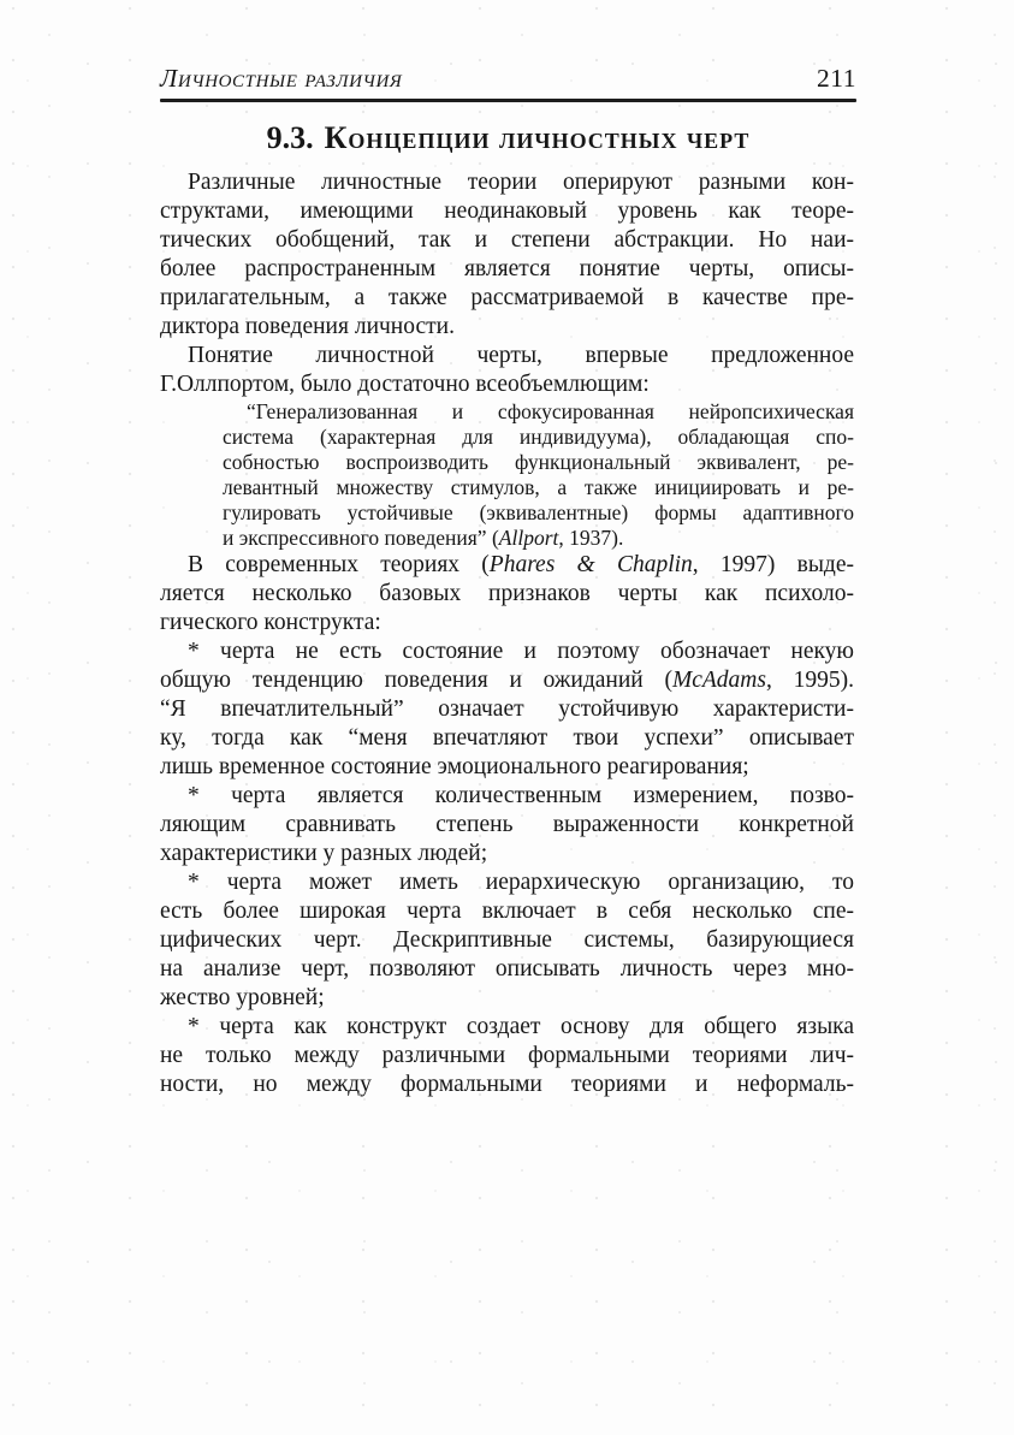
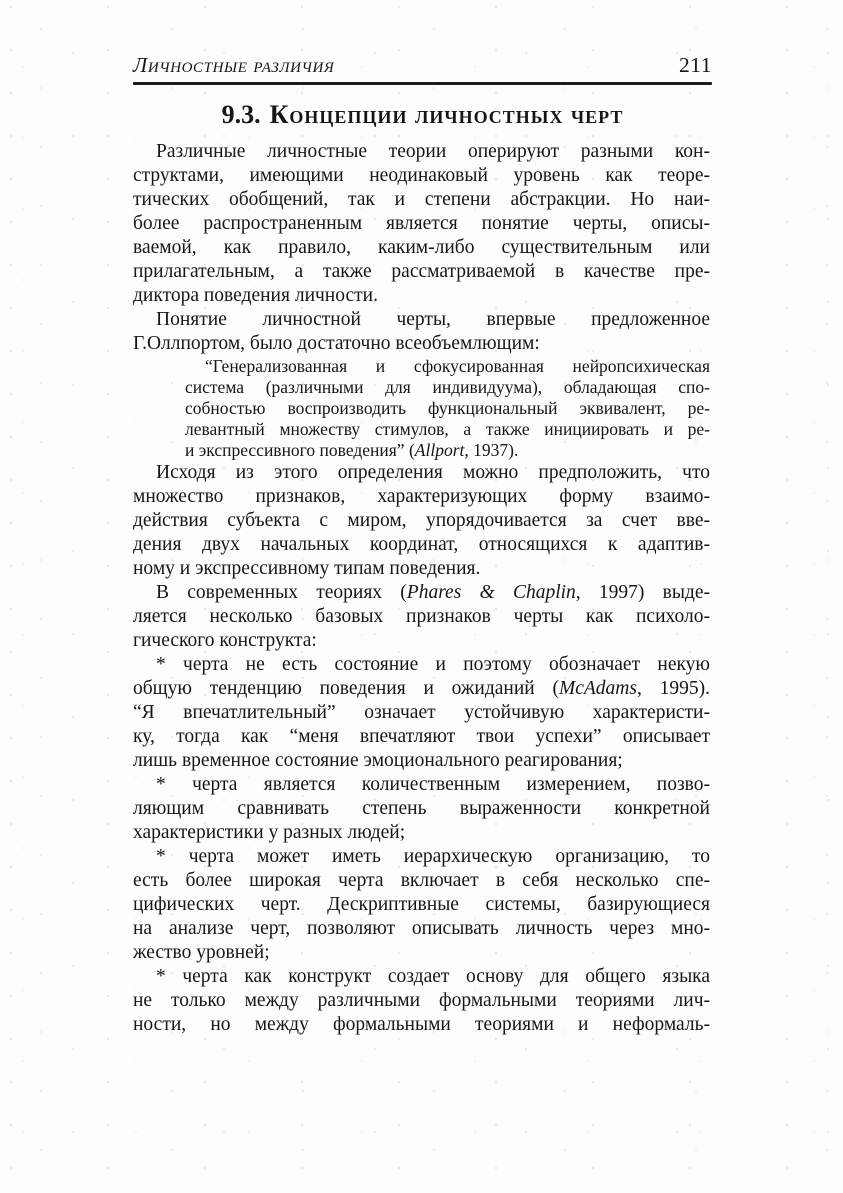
  Личностные различия
  211
  9.3. Концепции личностных черт
  Различные личностные теории оперируют разными кон-
  структами, имеющими неодинаковый уровень как теоре-
  тических обобщений, так и степени абстракции. Но наи-
  более распространенным является понятие черты, описы-
+ ваемой, как правило, каким-либо существительным или
  прилагательным, а также рассматриваемой в качестве пре-
  диктора поведения личности.
  Понятие личностной черты, впервые предложенное
  Г.Оллпортом, было достаточно всеобъемлющим:
  “Генерализованная и сфокусированная нейропсихическая
- система (характерная для индивидуума), обладающая спо-
+ система (различными для индивидуума), обладающая спо-
  собностью воспроизводить функциональный эквивалент, ре-
  левантный множеству стимулов, а также инициировать и ре-
- гулировать устойчивые (эквивалентные) формы адаптивного
  и экспрессивного поведения” (Allport, 1937).
+ Исходя из этого определения можно предположить, что
+ множество признаков, характеризующих форму взаимо-
+ действия субъекта с миром, упорядочивается за счет вве-
+ дения двух начальных координат, относящихся к адаптив-
+ ному и экспрессивному типам поведения.
  В современных теориях (Phares & Chaplin, 1997) выде-
  ляется несколько базовых признаков черты как психоло-
  гического конструкта:
  * черта не есть состояние и поэтому обозначает некую
  общую тенденцию поведения и ожиданий (McAdams, 1995).
  “Я впечатлительный” означает устойчивую характеристи-
  ку, тогда как “меня впечатляют твои успехи” описывает
  лишь временное состояние эмоционального реагирования;
  * черта является количественным измерением, позво-
  ляющим сравнивать степень выраженности конкретной
  характеристики у разных людей;
  * черта может иметь иерархическую организацию, то
  есть более широкая черта включает в себя несколько спе-
  цифических черт. Дескриптивные системы, базирующиеся
  на анализе черт, позволяют описывать личность через мно-
  жество уровней;
  * черта как конструкт создает основу для общего языка
  не только между различными формальными теориями лич-
  ности, но между формальными теориями и неформаль-
